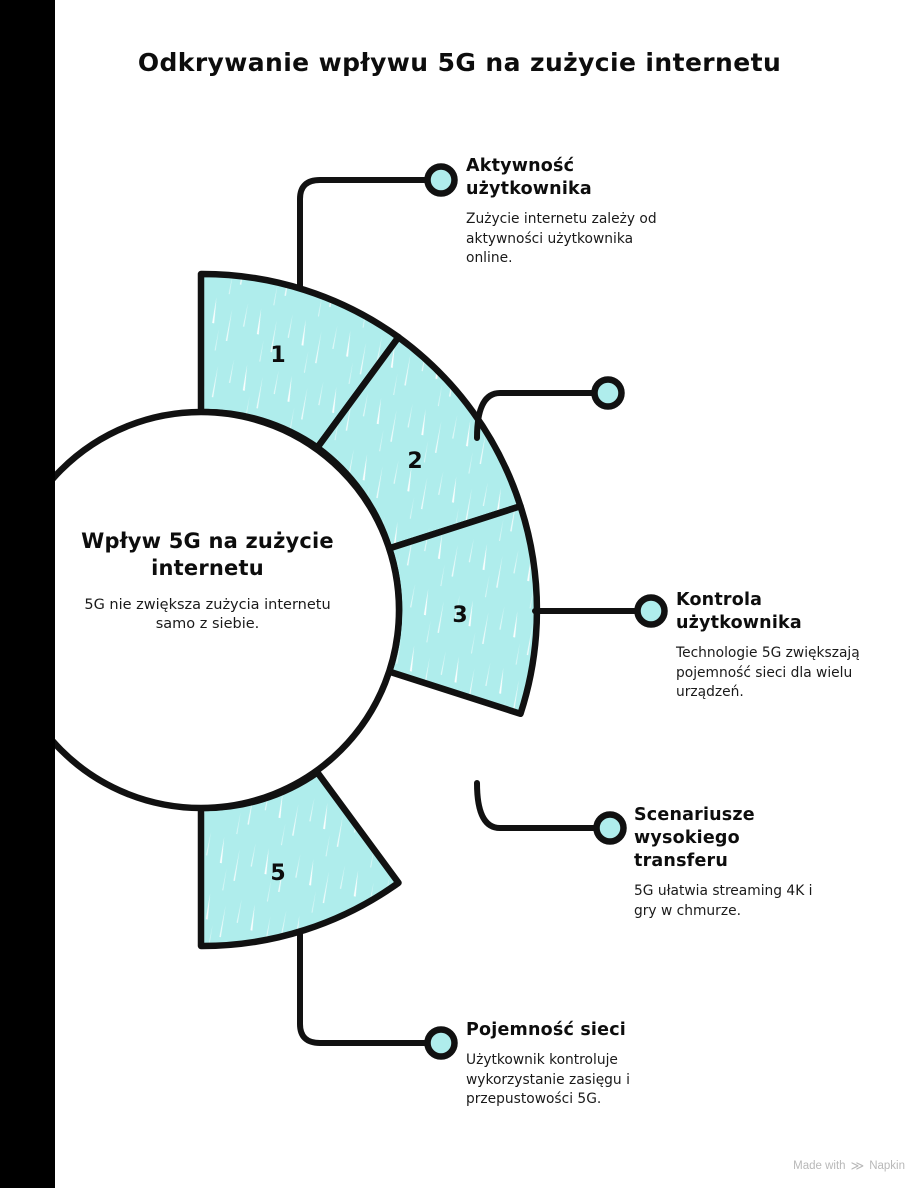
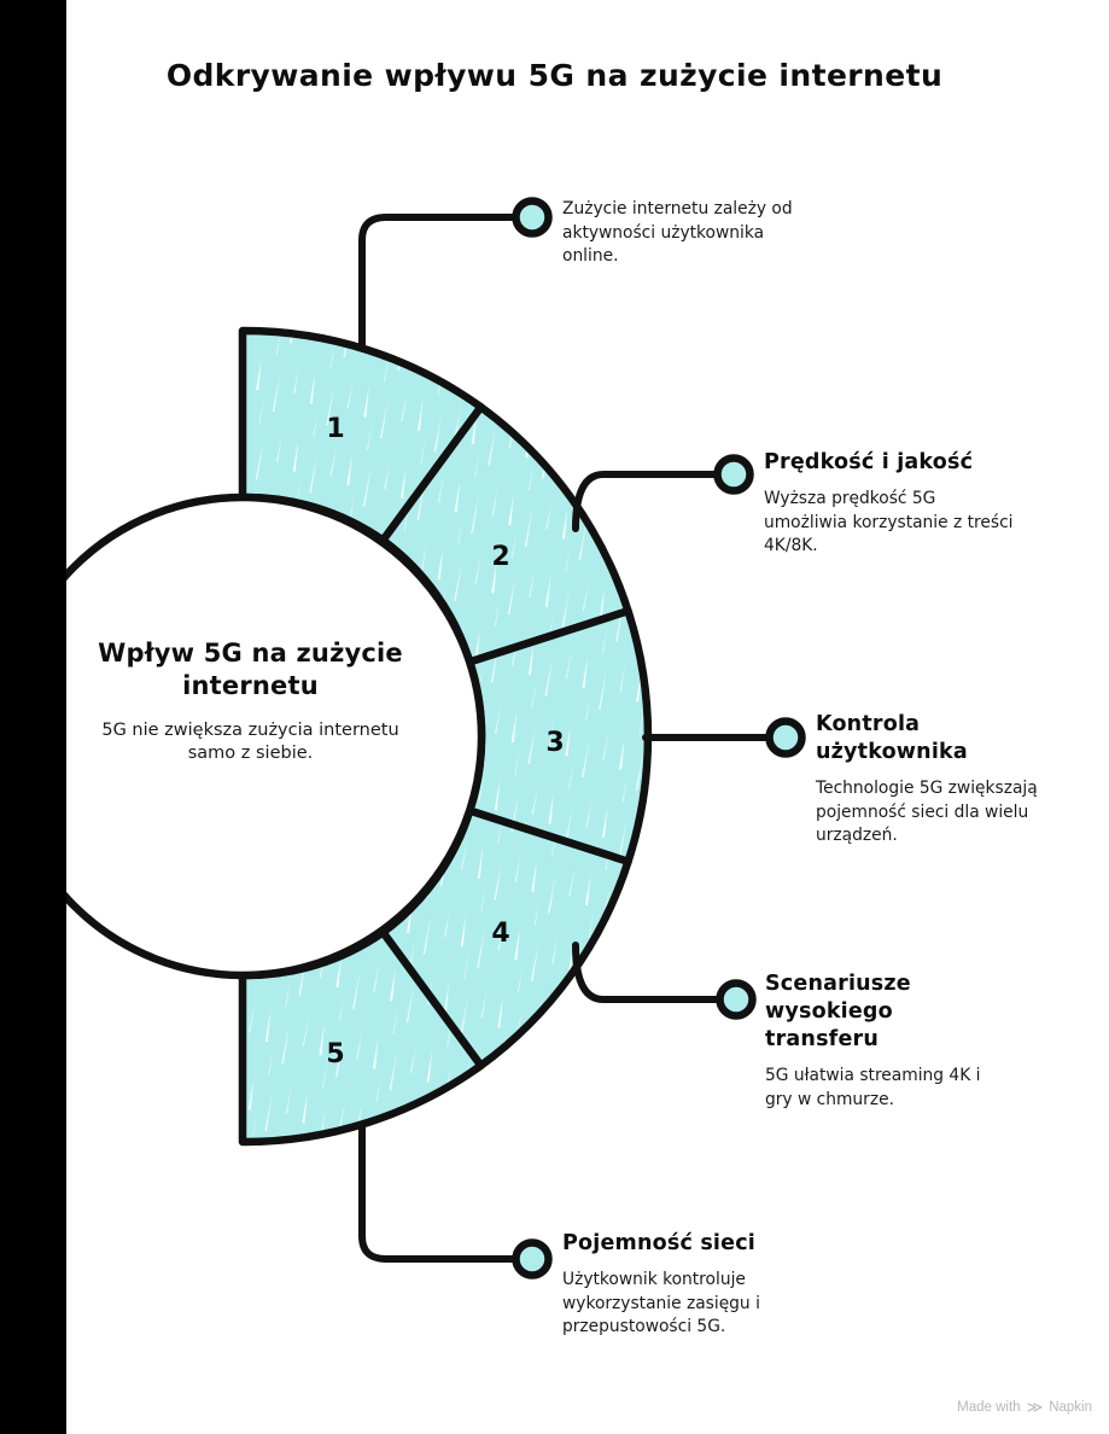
  Odkrywanie wpływu 5G na zużycie internetu
  1
  2
  3
+ 4
  5
  Wpływ 5G na zużycie internetu
  5G nie zwiększa zużycia internetu samo z siebie.
- Aktywność użytkownika
  Zużycie internetu zależy od aktywności użytkownika online.
+ Prędkość i jakość
+ Wyższa prędkość 5G umożliwia korzystanie z treści 4K/8K.
  Kontrola użytkownika
  Technologie 5G zwiększają pojemność sieci dla wielu urządzeń.
  Scenariusze wysokiego transferu
  5G ułatwia streaming 4K i gry w chmurze.
  Pojemność sieci
  Użytkownik kontroluje wykorzystanie zasięgu i przepustowości 5G.
  Made with
  ≫
  Napkin
